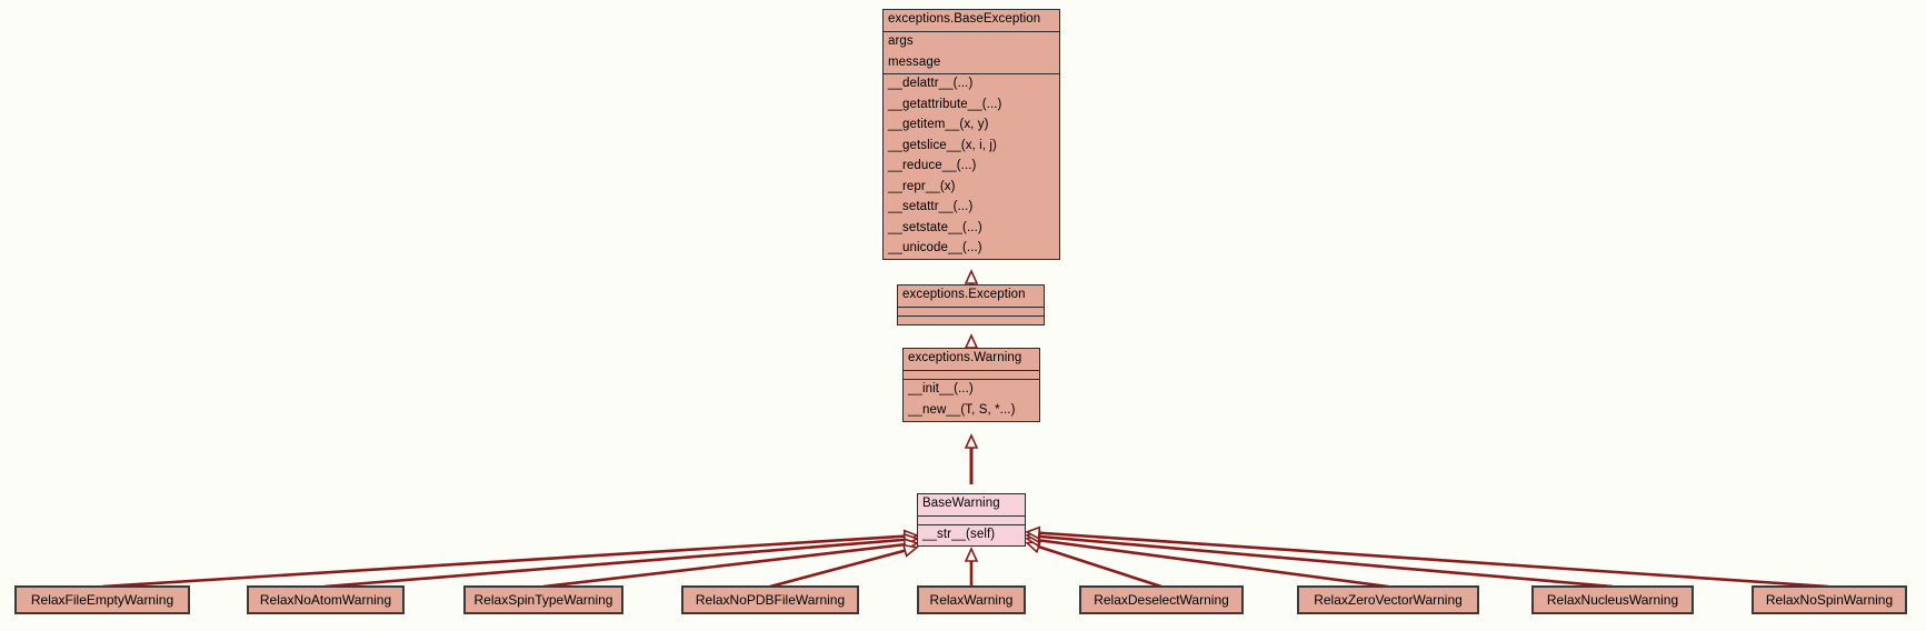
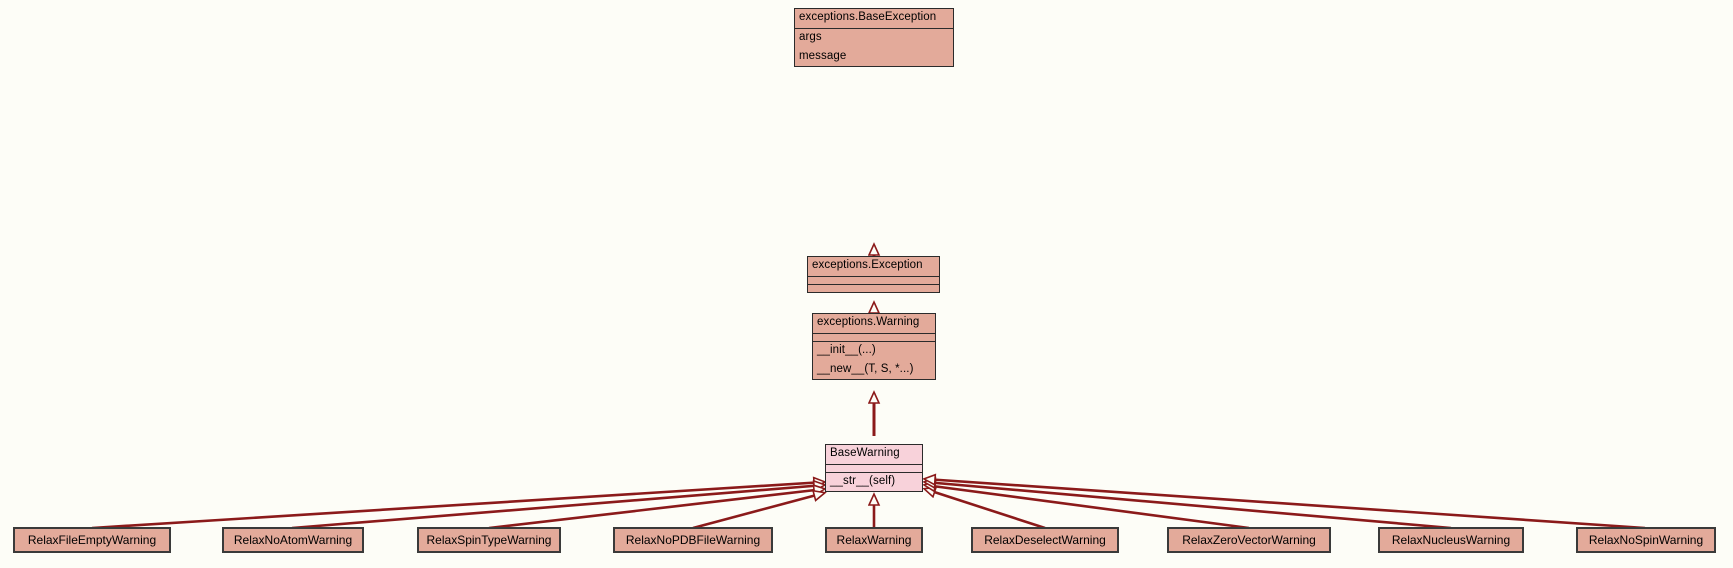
  exceptions.BaseException
  args
  message
- __delattr__(...)
- __getattribute__(...)
- __getitem__(x, y)
- __getslice__(x, i, j)
- __reduce__(...)
- __repr__(x)
- __setattr__(...)
- __setstate__(...)
- __unicode__(...)
  exceptions.Exception
  exceptions.Warning
  __init__(...)
  __new__(T, S, *...)
  BaseWarning
  __str__(self)
  RelaxFileEmptyWarning
  RelaxNoAtomWarning
  RelaxSpinTypeWarning
  RelaxNoPDBFileWarning
  RelaxWarning
  RelaxDeselectWarning
  RelaxZeroVectorWarning
  RelaxNucleusWarning
  RelaxNoSpinWarning
